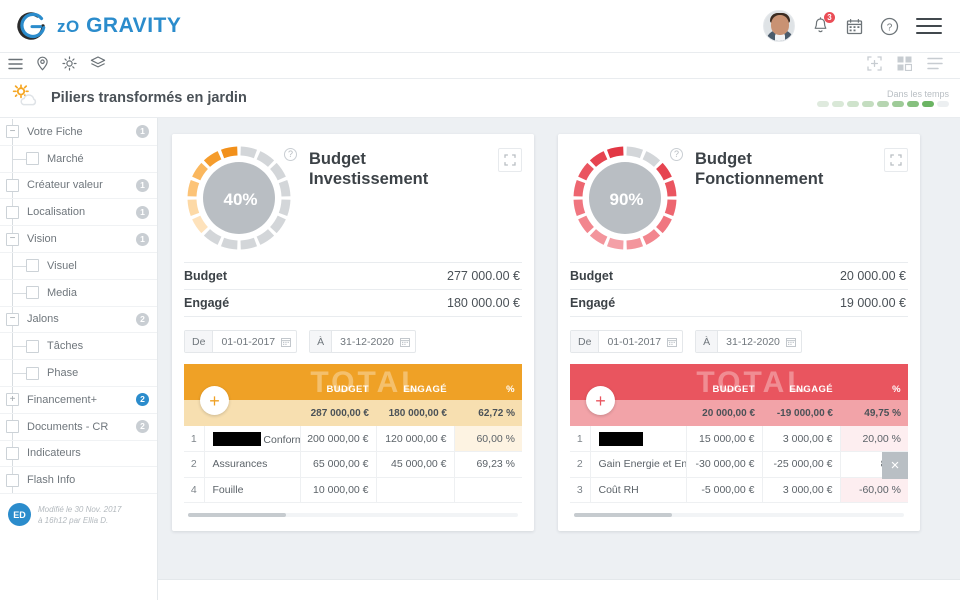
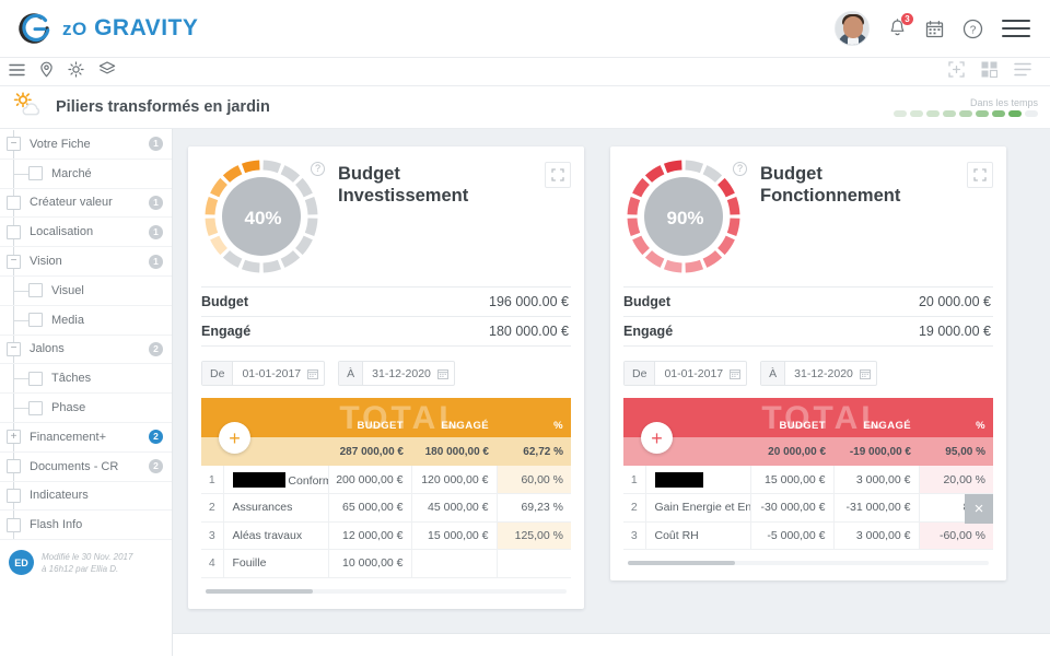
  zO GRAVITY
  3
  ?
  Piliers transformés en jardin
  Dans les temps
  −
  Votre Fiche
  1
  Marché
  Créateur valeur
  1
  Localisation
  1
  −
  Vision
  1
  Visuel
  Media
  −
  Jalons
  2
  Tâches
  Phase
  +
  Financement+
  2
  Documents - CR
  2
  Indicateurs
  Flash Info
  ED
  Modifié le 30 Nov. 2017
  à 16h12 par Ellia D.
  40%
  ?
  Budget Investissement
  Budget
- 277 000.00 €
+ 196 000.00 €
  Engagé
  180 000.00 €
  De
  01-01-2017
  À
  31-12-2020
  TOTAL
  +
  		BUDGET	ENGAGÉ	%
  		287 000,00 €	180 000,00 €	62,72 %
  1	Conform	200 000,00 €	120 000,00 €	60,00 %
  2	Assurances	65 000,00 €	45 000,00 €	69,23 %
+ 3	Aléas travaux	12 000,00 €	15 000,00 €	125,00 %
  4	Fouille	10 000,00 €
  90%
  ?
  Budget Fonctionnement
  Budget
  20 000.00 €
  Engagé
  19 000.00 €
  De
  01-01-2017
  À
  31-12-2020
  TOTAL
  +
  		BUDGET	ENGAGÉ	%
- 		20 000,00 €	-19 000,00 €	49,75 %
+ 		20 000,00 €	-19 000,00 €	95,00 %
  1		15 000,00 €	3 000,00 €	20,00 %
- 2	Gain Energie et En	-30 000,00 €	-25 000,00 €
+ 2	Gain Energie et En	-30 000,00 €	-31 000,00 €
  3	Coût RH	-5 000,00 €	3 000,00 €	-60,00 %
  ×
